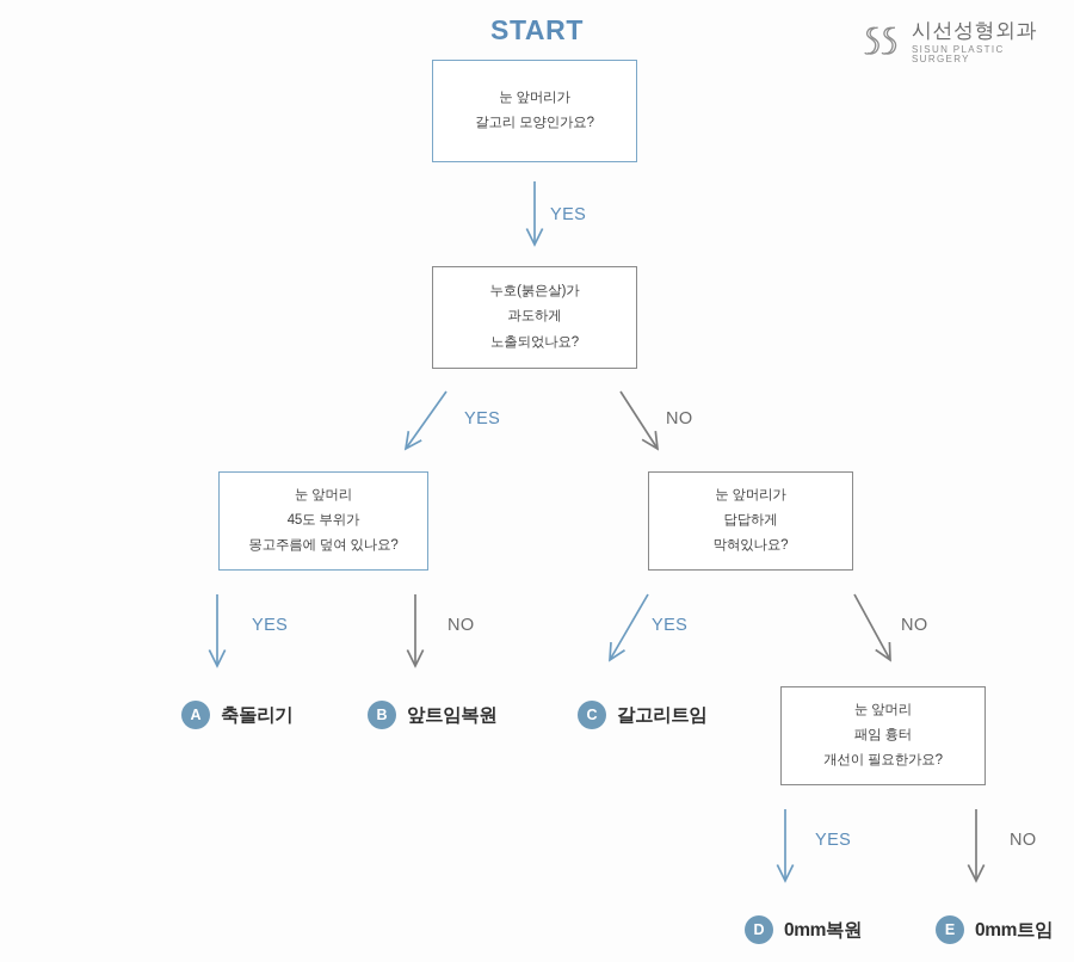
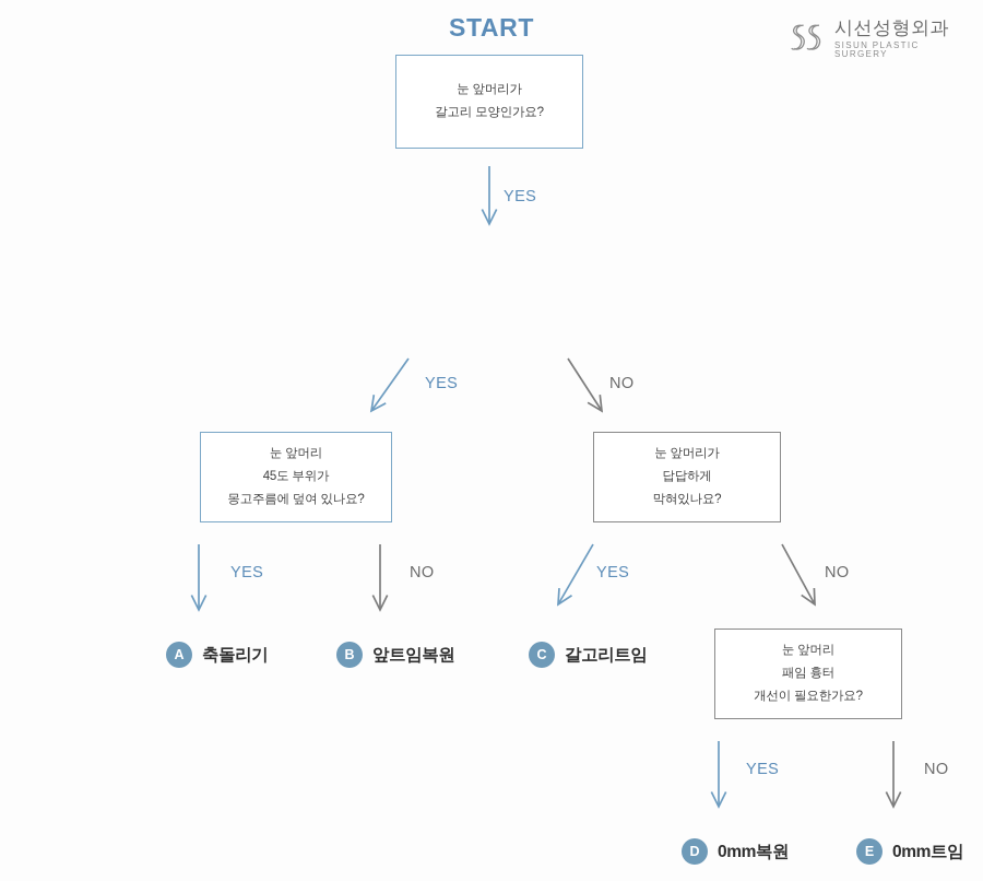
  START
  시선성형외과
  SISUN PLASTIC SURGERY
  눈 앞머리가
  갈고리 모양인가요?
- 누호(붉은살)가
- 과도하게
- 노출되었나요?
  눈 앞머리
  45도 부위가
  몽고주름에 덮여 있나요?
  눈 앞머리가
  답답하게
  막혀있나요?
  눈 앞머리
  패임 흉터
  개선이 필요한가요?
  A
  축돌리기
  B
  앞트임복원
  C
  갈고리트임
  D
  0mm복원
  E
  0mm트임
  YES
  YES
  NO
  YES
  NO
  YES
  NO
  YES
  NO
